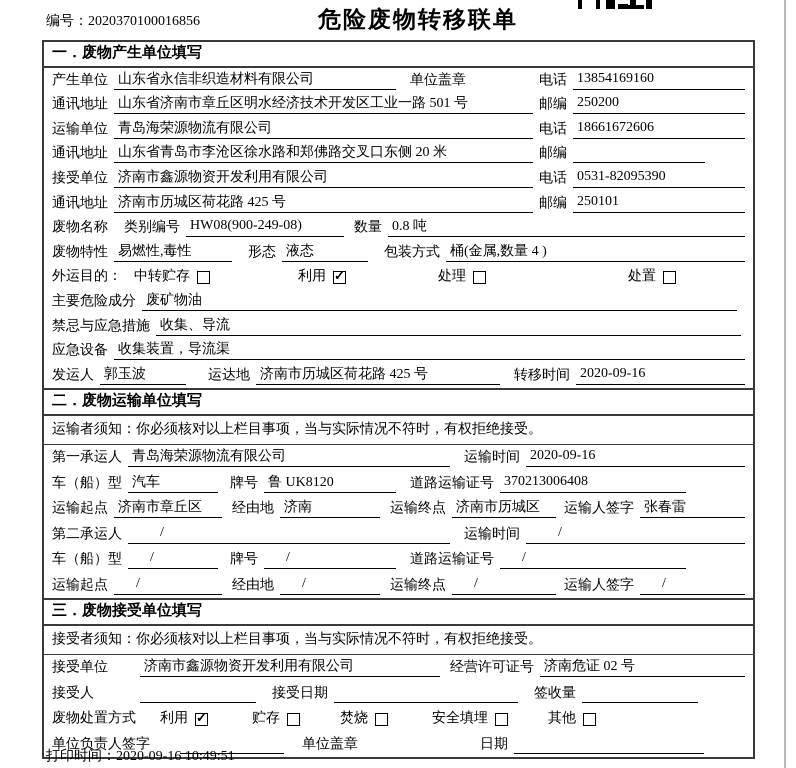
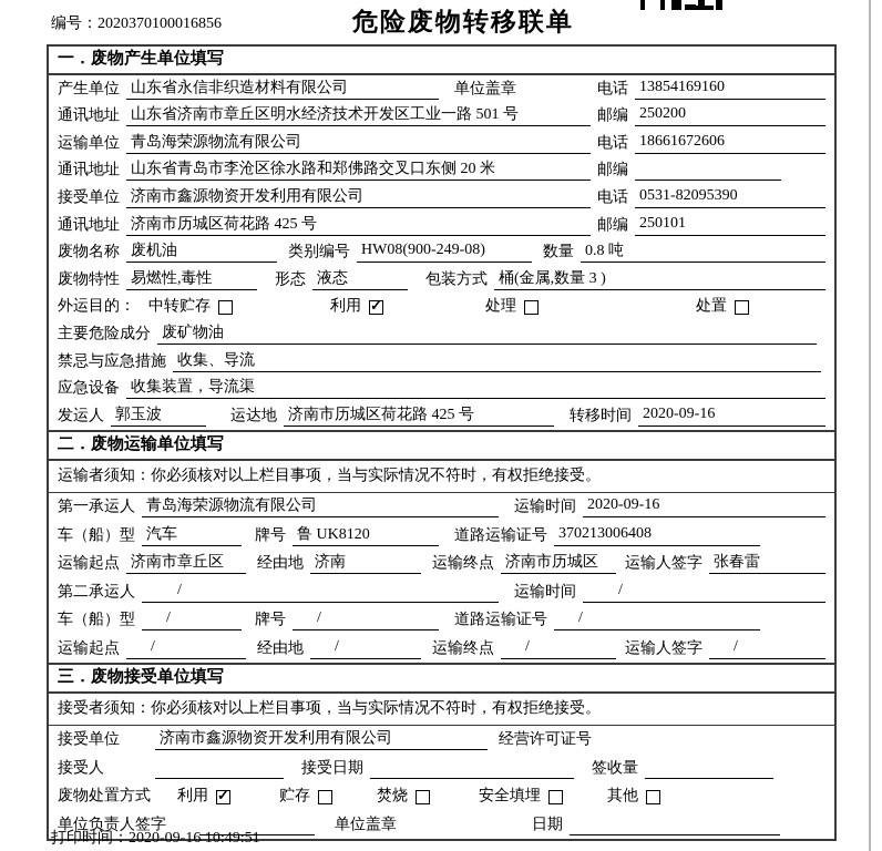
  编号：2020370100016856
  危险废物转移联单
  一．废物产生单位填写
  产生单位
  山东省永信非织造材料有限公司
  单位盖章
  电话
  13854169160
  通讯地址
  山东省济南市章丘区明水经济技术开发区工业一路 501 号
  邮编
  250200
  运输单位
  青岛海荣源物流有限公司
  电话
  18661672606
  通讯地址
  山东省青岛市李沧区徐水路和郑佛路交叉口东侧 20 米
  邮编
  接受单位
  济南市鑫源物资开发利用有限公司
  电话
  0531-82095390
  通讯地址
  济南市历城区荷花路 425 号
  邮编
  250101
  废物名称
+ 废机油
  类别编号
  HW08(900-249-08)
  数量
  0.8 吨
  废物特性
  易燃性,毒性
  形态
  液态
  包装方式
- 桶(金属,数量 4 )
+ 桶(金属,数量 3 )
  外运目的：
  中转贮存
  利用
  处理
  处置
  主要危险成分
  废矿物油
  禁忌与应急措施
  收集、导流
  应急设备
  收集装置，导流渠
  发运人
  郭玉波
  运达地
  济南市历城区荷花路 425 号
  转移时间
  2020-09-16
  二．废物运输单位填写
  运输者须知：你必须核对以上栏目事项，当与实际情况不符时，有权拒绝接受。
  第一承运人
  青岛海荣源物流有限公司
  运输时间
  2020-09-16
  车（船）型
  汽车
  牌号
  鲁 UK8120
  道路运输证号
  370213006408
  运输起点
  济南市章丘区
  经由地
  济南
  运输终点
  济南市历城区
  运输人签字
  张春雷
  第二承运人
  /
  运输时间
  /
  车（船）型
  /
  牌号
  /
  道路运输证号
  /
  运输起点
  /
  经由地
  /
  运输终点
  /
  运输人签字
  /
  三．废物接受单位填写
  接受者须知：你必须核对以上栏目事项，当与实际情况不符时，有权拒绝接受。
  接受单位
  济南市鑫源物资开发利用有限公司
  经营许可证号
- 济南危证 02 号
  接受人
  接受日期
  签收量
  废物处置方式
  利用
  贮存
  焚烧
  安全填埋
  其他
  单位负责人签字
  单位盖章
  日期
  打印时间：2020-09-16 10:49:51
